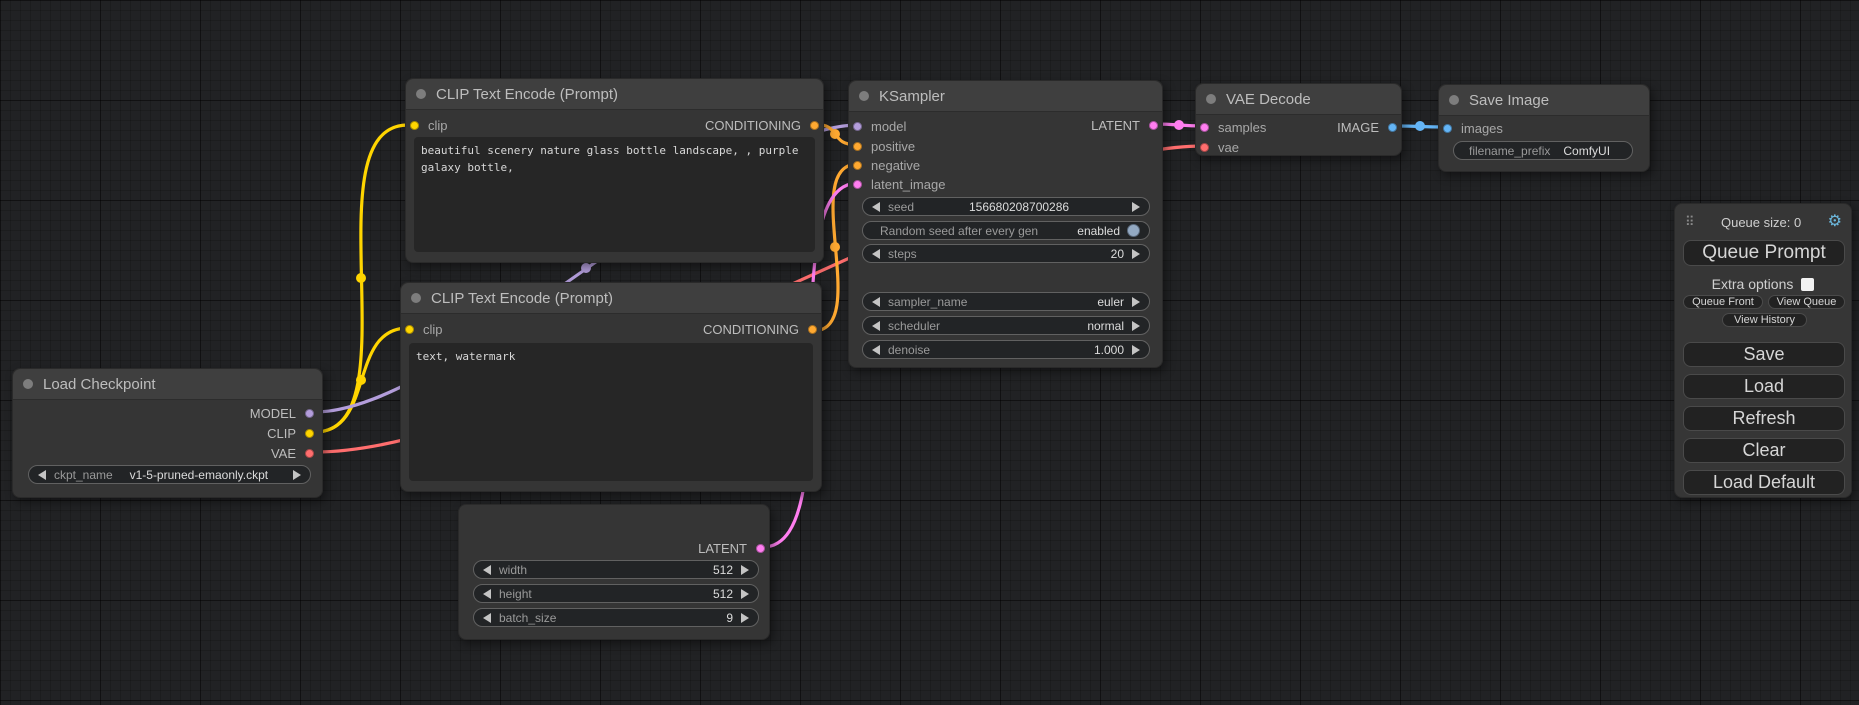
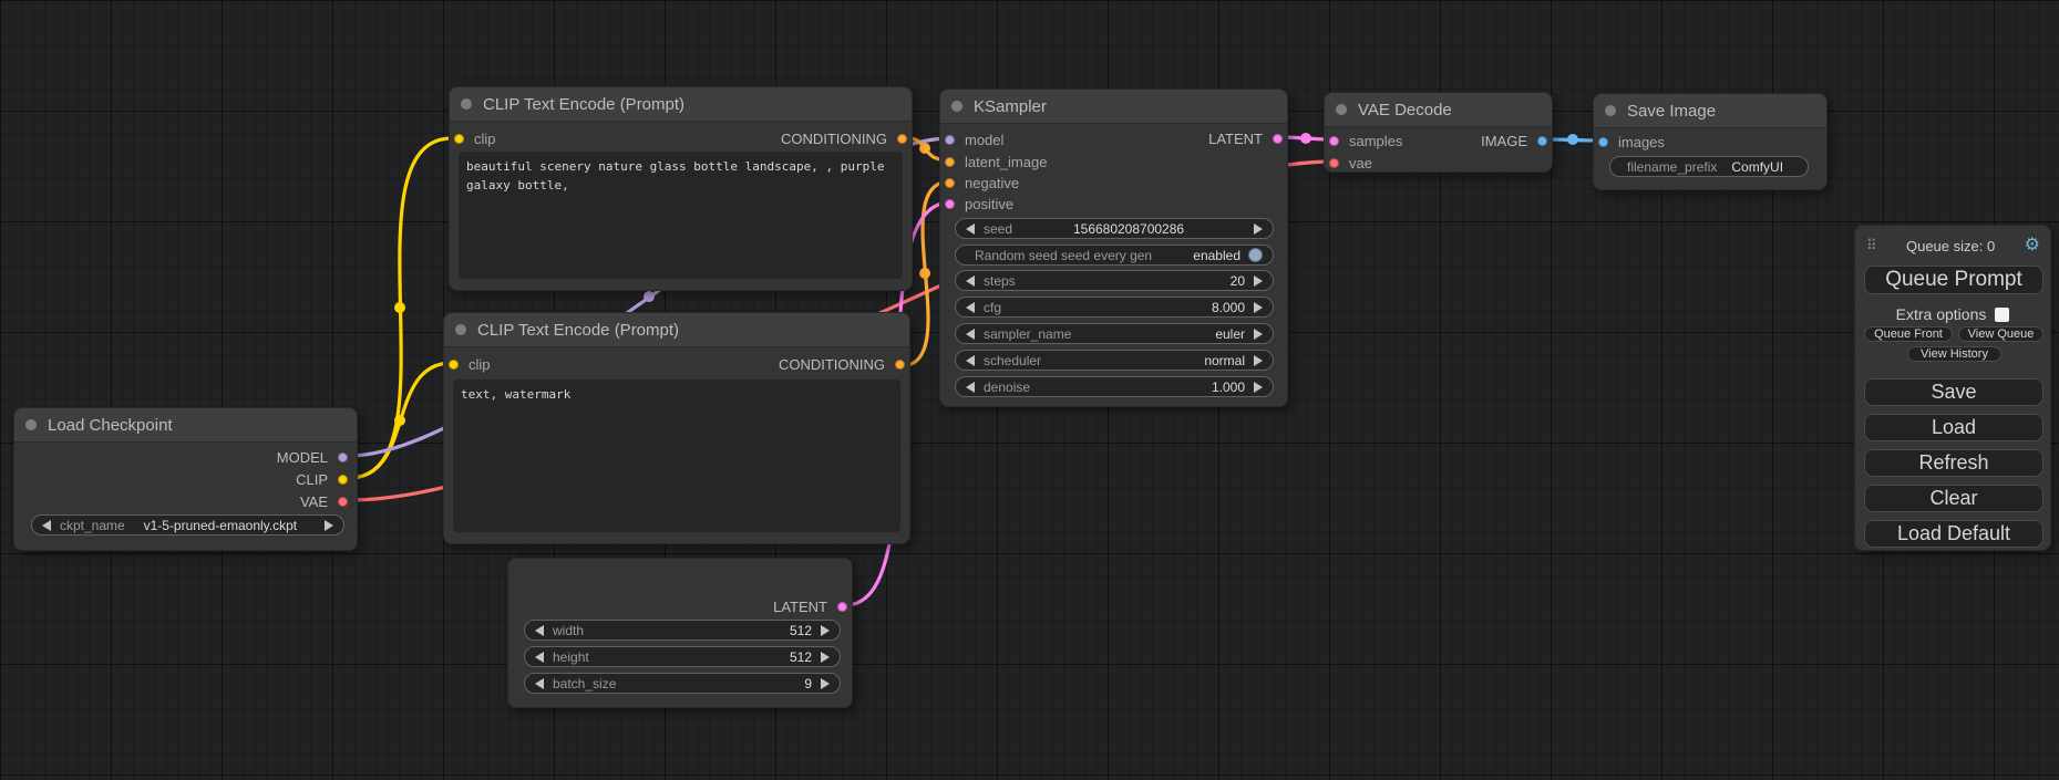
  Load Checkpoint
  MODEL
  CLIP
  VAE
  ckpt_name
  v1-5-pruned-emaonly.ckpt
  CLIP Text Encode (Prompt)
  clip
  CONDITIONING
  CLIP Text Encode (Prompt)
  clip
  CONDITIONING
  text, watermark
  LATENT
  width
  512
  height
  512
  batch_size
  9
  KSampler
  model
  LATENT
- positive
+ latent_image
  negative
- latent_image
+ positive
  seed
  156680208700286
- Random seed after every gen
+ Random seed seed every gen
  enabled
  steps
  20
+ cfg
+ 8.000
  sampler_name
  euler
  scheduler
  normal
  denoise
  1.000
  VAE Decode
  samples
  IMAGE
  vae
  Save Image
  images
  filename_prefix
  ComfyUI
  ⠿
  Queue size: 0
  ⚙
  Queue Prompt
  Extra options
  Queue Front
  View Queue
  View History
  Save
  Load
  Refresh
  Clear
  Load Default
